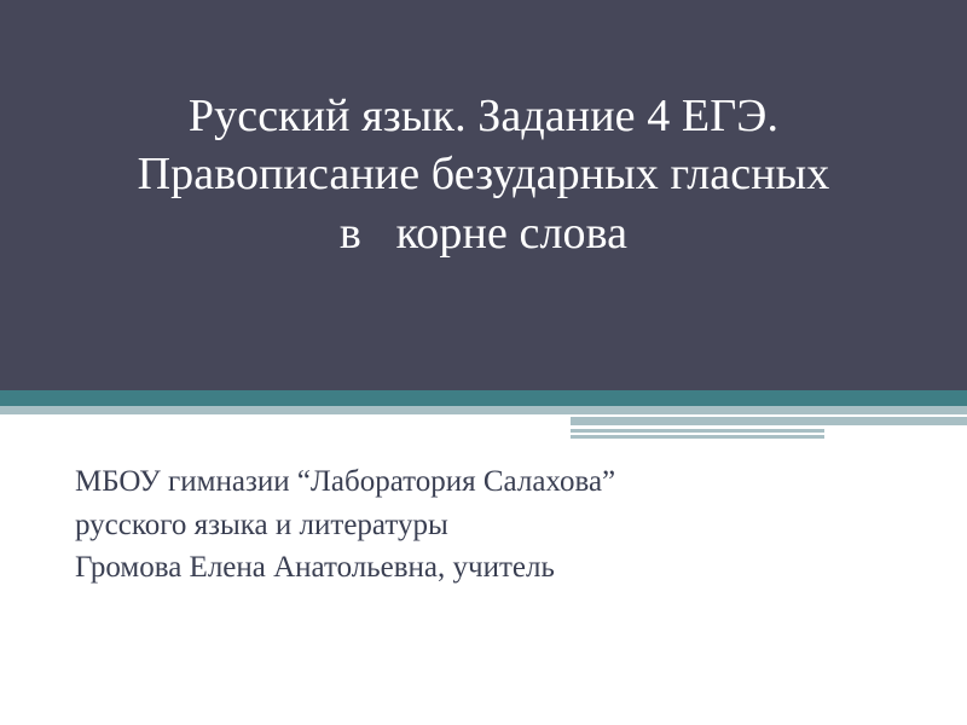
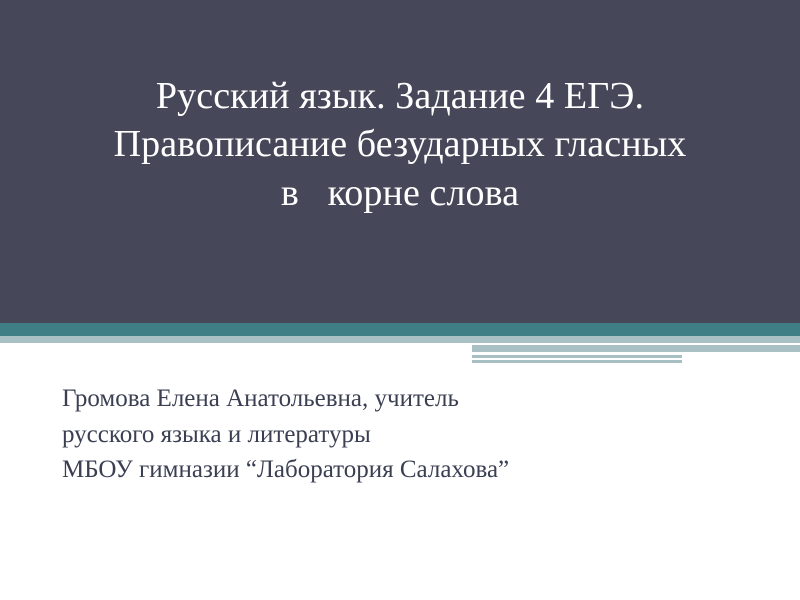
  Русский язык. Задание 4 ЕГЭ.
  Правописание безударных гласных
  в корне слова
- МБОУ гимназии “Лаборатория Салахова”
+ Громова Елена Анатольевна, учитель
  русского языка и литературы
- Громова Елена Анатольевна, учитель
+ МБОУ гимназии “Лаборатория Салахова”
